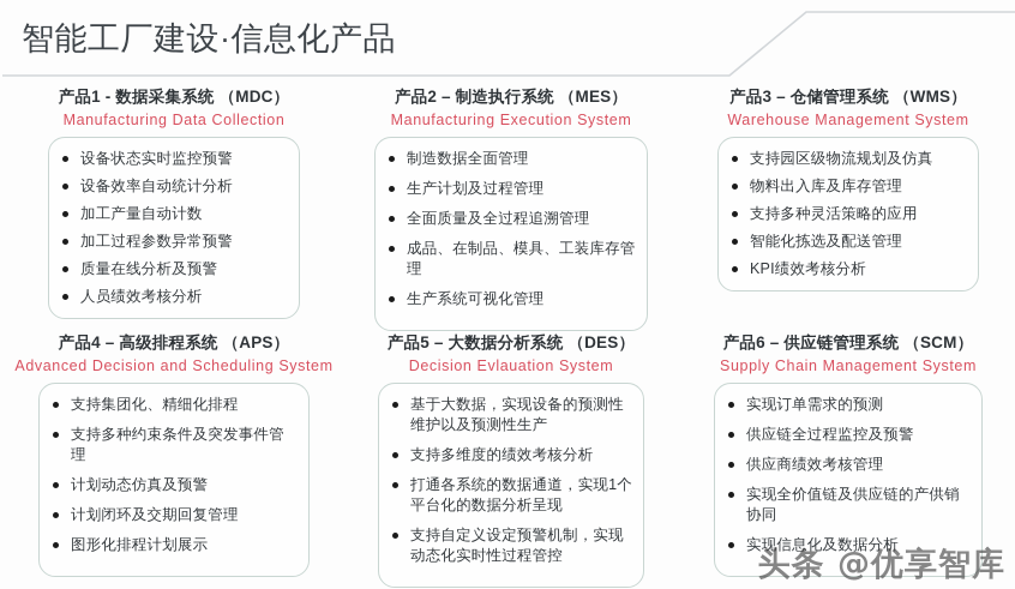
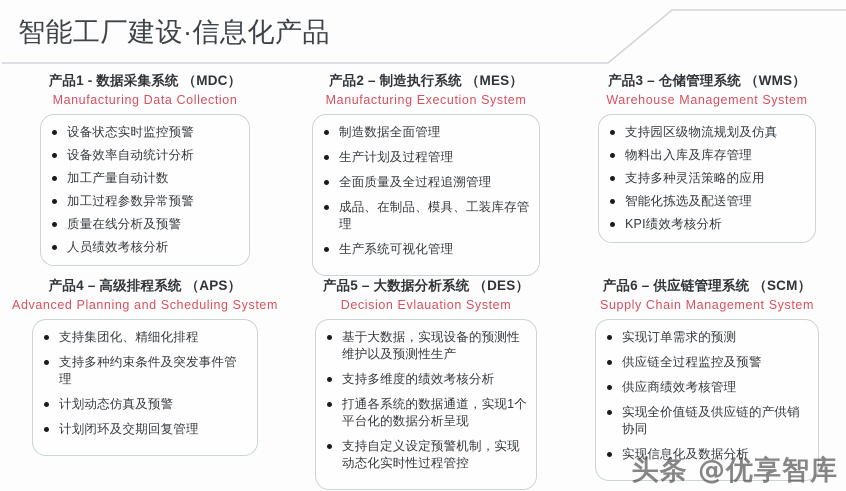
  智能工厂建设·信息化产品
  产品1 - 数据采集系统 （MDC）
  Manufacturing Data Collection
  设备状态实时监控预警
  设备效率自动统计分析
  加工产量自动计数
  加工过程参数异常预警
  质量在线分析及预警
  人员绩效考核分析
  产品2 – 制造执行系统 （MES）
  Manufacturing Execution System
  制造数据全面管理
  生产计划及过程管理
  全面质量及全过程追溯管理
  成品、在制品、模具、工装库存管理
  生产系统可视化管理
  产品3 – 仓储管理系统 （WMS）
  Warehouse Management System
  支持园区级物流规划及仿真
  物料出入库及库存管理
  支持多种灵活策略的应用
  智能化拣选及配送管理
  KPI绩效考核分析
  产品4 – 高级排程系统 （APS）
- Advanced Decision and Scheduling System
+ Advanced Planning and Scheduling System
  支持集团化、精细化排程
  支持多种约束条件及突发事件管理
  计划动态仿真及预警
  计划闭环及交期回复管理
- 图形化排程计划展示
  产品5 – 大数据分析系统 （DES）
  Decision Evlauation System
  基于大数据，实现设备的预测性维护以及预测性生产
  支持多维度的绩效考核分析
  打通各系统的数据通道，实现1个平台化的数据分析呈现
  支持自定义设定预警机制，实现动态化实时性过程管控
  产品6 – 供应链管理系统 （SCM）
  Supply Chain Management System
  实现订单需求的预测
  供应链全过程监控及预警
  供应商绩效考核管理
  实现全价值链及供应链的产供销协同
  实现信息化及数据分析
  头条 @优享智库
